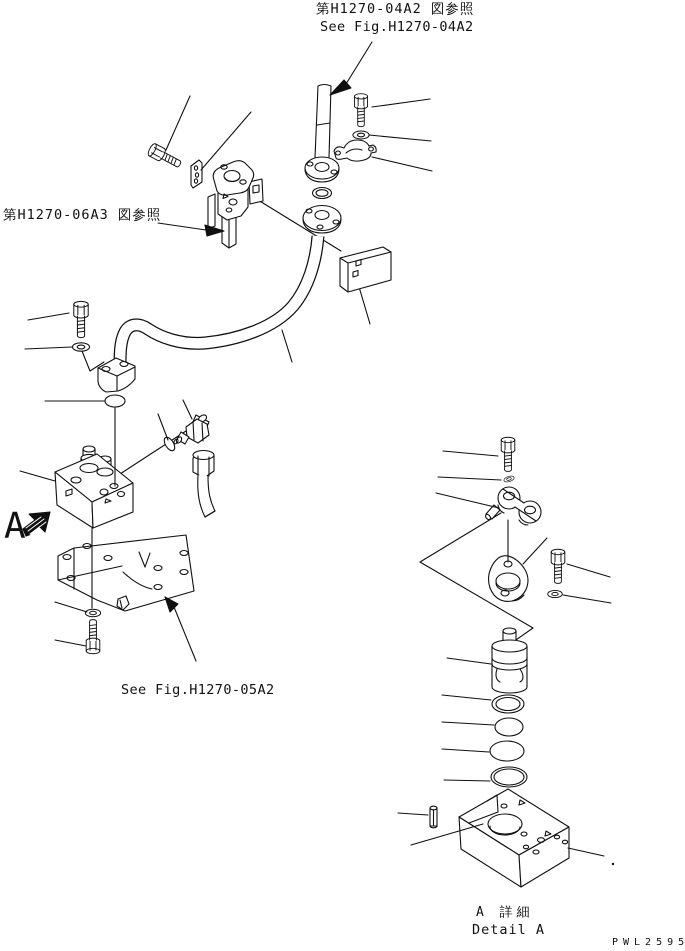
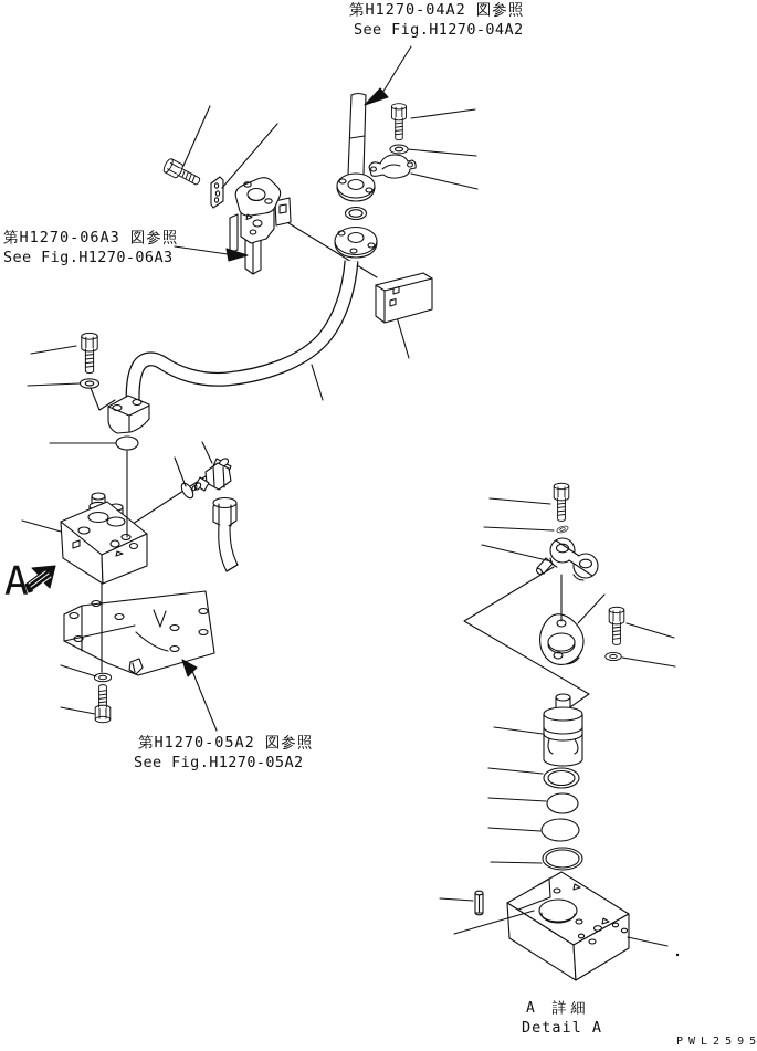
  第H1270-04A2 図参照
  See Fig.H1270-04A2
  第H1270-06A3 図参照
+ See Fig.H1270-06A3
+ 第H1270-05A2 図参照
  See Fig.H1270-05A2
  A
  A 詳細
  Detail A
  PWL2595
